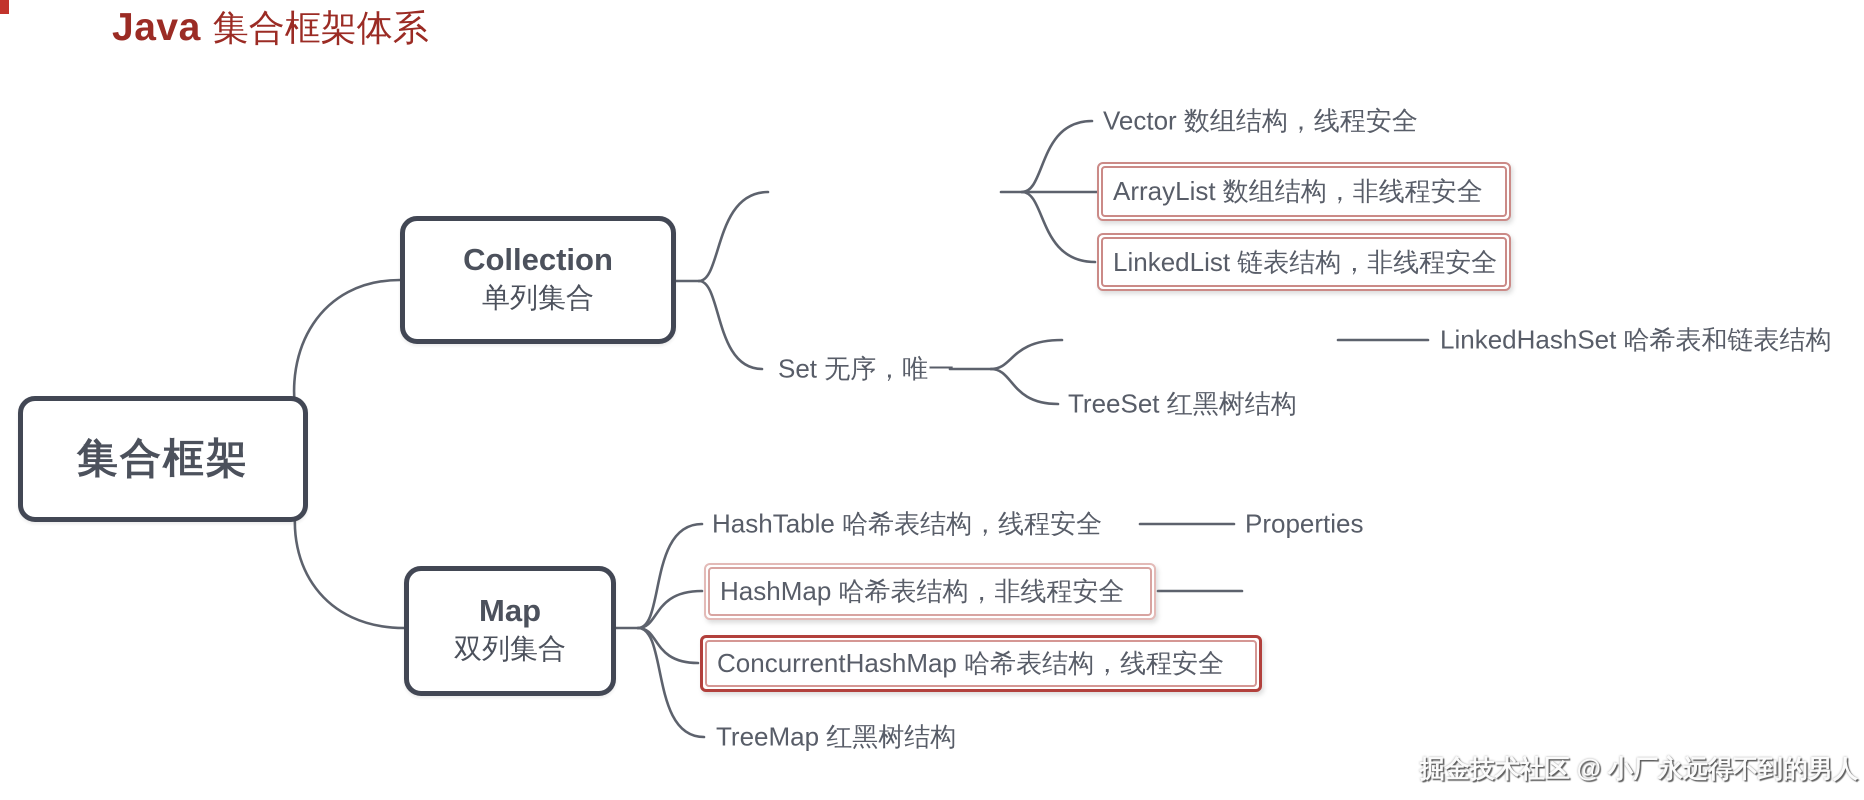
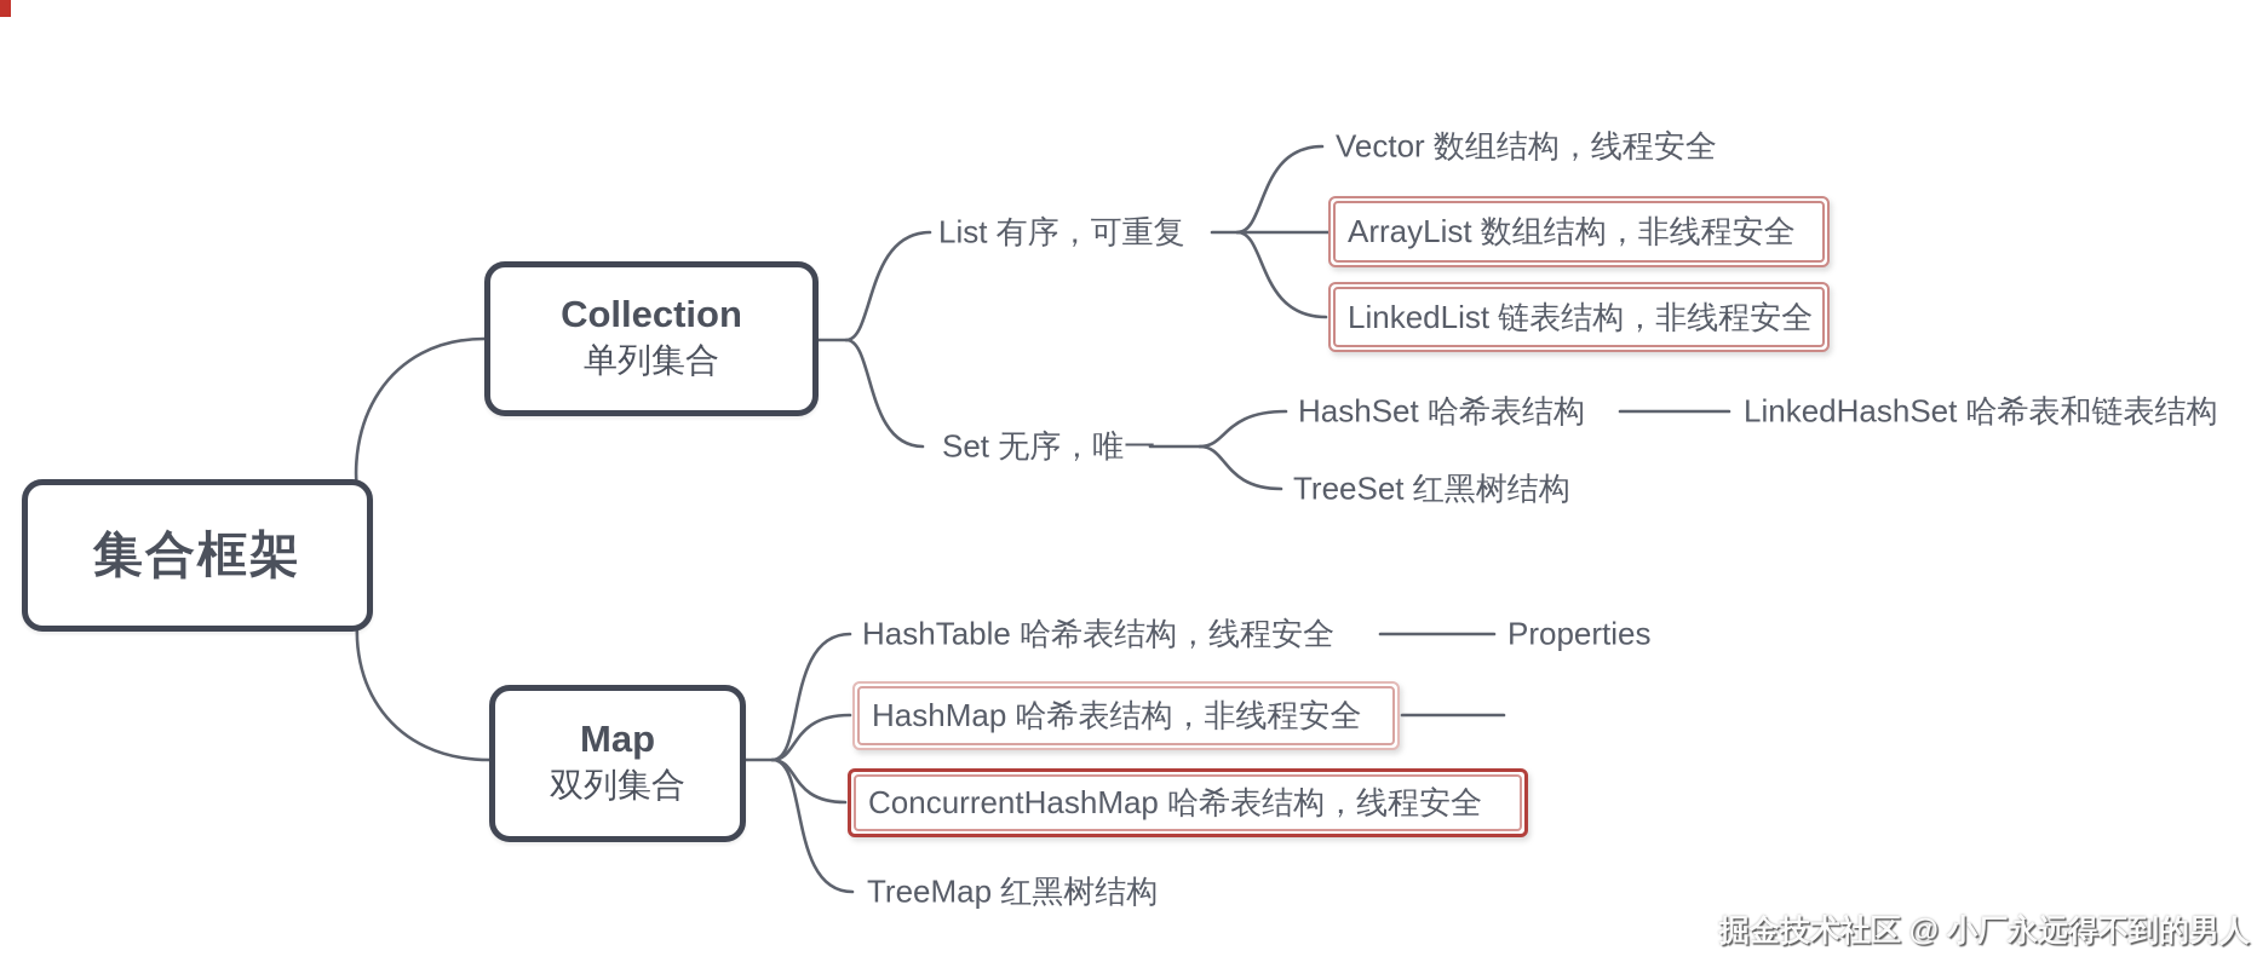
- Java
- 集合框架体系
  集合框架
  Collection
  单列集合
  Map
  双列集合
+ List 有序，可重复
  Vector 数组结构，线程安全
  ArrayList 数组结构，非线程安全
  LinkedList 链表结构，非线程安全
  Set 无序，唯一
+ HashSet 哈希表结构
  LinkedHashSet 哈希表和链表结构
  TreeSet 红黑树结构
  HashTable 哈希表结构，线程安全
  Properties
  HashMap 哈希表结构，非线程安全
  ConcurrentHashMap 哈希表结构，线程安全
  TreeMap 红黑树结构
  掘金技术社区 @ 小厂永远得不到的男人
